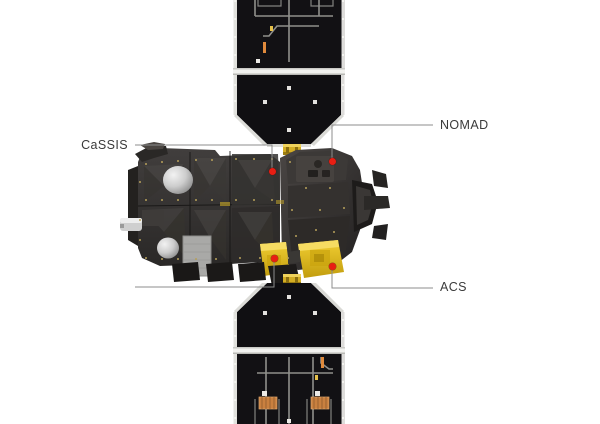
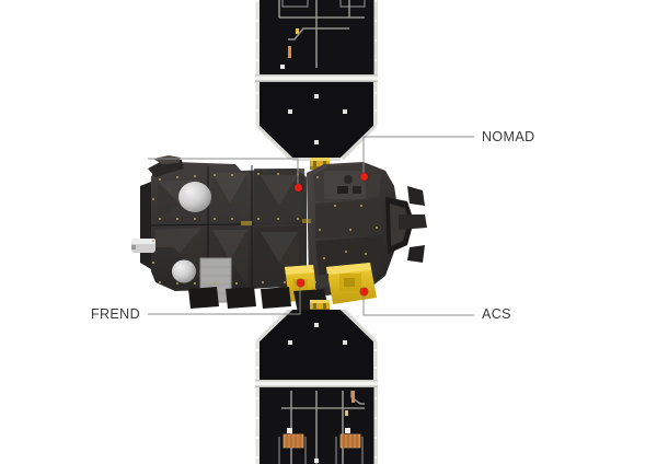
- CaSSIS
  NOMAD
+ FREND
  ACS
